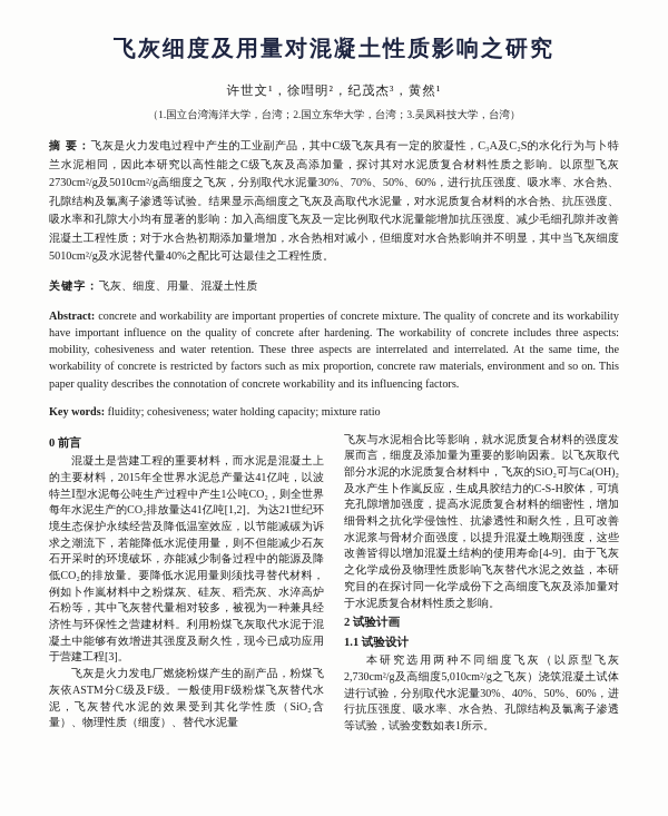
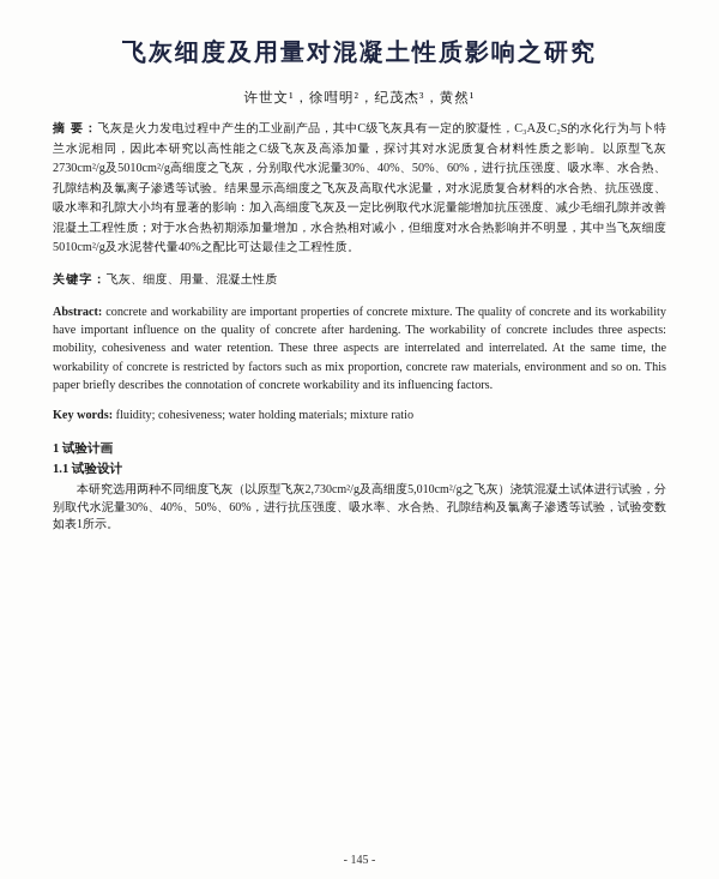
  飞灰细度及用量对混凝土性质影响之研究
  许世文¹，徐嘒明²，纪茂杰³，黄然¹
- （1.国立台湾海洋大学，台湾；2.国立东华大学，台湾；3.吴凤科技大学，台湾）
- 摘 要：飞灰是火力发电过程中产生的工业副产品，其中C级飞灰具有一定的胶凝性，C₃A及C₂S的水化行为与卜特兰水泥相同，因此本研究以高性能之C级飞灰及高添加量，探讨其对水泥质复合材料性质之影响。以原型飞灰2730cm²/g及5010cm²/g高细度之飞灰，分别取代水泥量30%、70%、50%、60%，进行抗压强度、吸水率、水合热、孔隙结构及氯离子渗透等试验。结果显示高细度之飞灰及高取代水泥量，对水泥质复合材料的水合热、抗压强度、吸水率和孔隙大小均有显著的影响：加入高细度飞灰及一定比例取代水泥量能增加抗压强度、减少毛细孔隙并改善混凝土工程性质；对于水合热初期添加量增加，水合热相对减小，但细度对水合热影响并不明显，其中当飞灰细度5010cm²/g及水泥替代量40%之配比可达最佳之工程性质。
+ 摘 要：飞灰是火力发电过程中产生的工业副产品，其中C级飞灰具有一定的胶凝性，C₃A及C₂S的水化行为与卜特兰水泥相同，因此本研究以高性能之C级飞灰及高添加量，探讨其对水泥质复合材料性质之影响。以原型飞灰2730cm²/g及5010cm²/g高细度之飞灰，分别取代水泥量30%、40%、50%、60%，进行抗压强度、吸水率、水合热、孔隙结构及氯离子渗透等试验。结果显示高细度之飞灰及高取代水泥量，对水泥质复合材料的水合热、抗压强度、吸水率和孔隙大小均有显著的影响：加入高细度飞灰及一定比例取代水泥量能增加抗压强度、减少毛细孔隙并改善混凝土工程性质；对于水合热初期添加量增加，水合热相对减小，但细度对水合热影响并不明显，其中当飞灰细度5010cm²/g及水泥替代量40%之配比可达最佳之工程性质。
  关键字：飞灰、细度、用量、混凝土性质
- Abstract: concrete and workability are important properties of concrete mixture. The quality of concrete and its workability have important influence on the quality of concrete after hardening. The workability of concrete includes three aspects: mobility, cohesiveness and water retention. These three aspects are interrelated and interrelated. At the same time, the workability of concrete is restricted by factors such as mix proportion, concrete raw materials, environment and so on. This paper quality describes the connotation of concrete workability and its influencing factors.
+ Abstract: concrete and workability are important properties of concrete mixture. The quality of concrete and its workability have important influence on the quality of concrete after hardening. The workability of concrete includes three aspects: mobility, cohesiveness and water retention. These three aspects are interrelated and interrelated. At the same time, the workability of concrete is restricted by factors such as mix proportion, concrete raw materials, environment and so on. This paper briefly describes the connotation of concrete workability and its influencing factors.
- Key words: fluidity; cohesiveness; water holding capacity; mixture ratio
+ Key words: fluidity; cohesiveness; water holding materials; mixture ratio
- 0 前言
- 混凝土是营建工程的重要材料，而水泥是混凝土上的主要材料，2015年全世界水泥总产量达41亿吨，以波特兰Ⅰ型水泥每公吨生产过程中产生1公吨CO₂，则全世界每年水泥生产的CO₂排放量达41亿吨[1,2]。为达21世纪环境生态保护永续经营及降低温室效应，以节能减碳为诉求之潮流下，若能降低水泥使用量，则不但能减少石灰石开采时的环境破坏，亦能减少制备过程中的能源及降低CO₂的排放量。要降低水泥用量则须找寻替代材料，例如卜作嵐材料中之粉煤灰、硅灰、稻壳灰、水淬高炉石粉等，其中飞灰替代量相对较多，被视为一种兼具经济性与环保性之营建材料。利用粉煤飞灰取代水泥于混凝土中能够有效增进其强度及耐久性，现今已成功应用于营建工程[3]。
- 飞灰是火力发电厂燃烧粉煤产生的副产品，粉煤飞灰依ASTM分C级及F级。一般使用F级粉煤飞灰替代水泥，飞灰替代水泥的效果受到其化学性质（SiO₂含量）、物理性质（细度）、替代水泥量
- 飞灰与水泥相合比等影响，就水泥质复合材料的强度发展而言，细度及添加量为重要的影响因素。以飞灰取代部分水泥的水泥质复合材料中，飞灰的SiO₂可与Ca(OH)₂及水产生卜作嵐反应，生成具胶结力的C-S-H胶体，可填充孔隙增加强度，提高水泥质复合材料的细密性，增加细骨料之抗化学侵蚀性、抗渗透性和耐久性，且可改善水泥浆与骨材介面强度，以提升混凝土晚期强度，这些改善皆得以增加混凝土结构的使用寿命[4-9]。由于飞灰之化学成份及物理性质影响飞灰替代水泥之效益，本研究目的在探讨同一化学成份下之高细度飞灰及添加量对于水泥质复合材料性质之影响。
- 2 试验计画
+ 1 试验计画
  1.1 试验设计
  本研究选用两种不同细度飞灰（以原型飞灰2,730cm²/g及高细度5,010cm²/g之飞灰）浇筑混凝土试体进行试验，分别取代水泥量30%、40%、50%、60%，进行抗压强度、吸水率、水合热、孔隙结构及氯离子渗透等试验，试验变数如表1所示。
+ - 145 -
